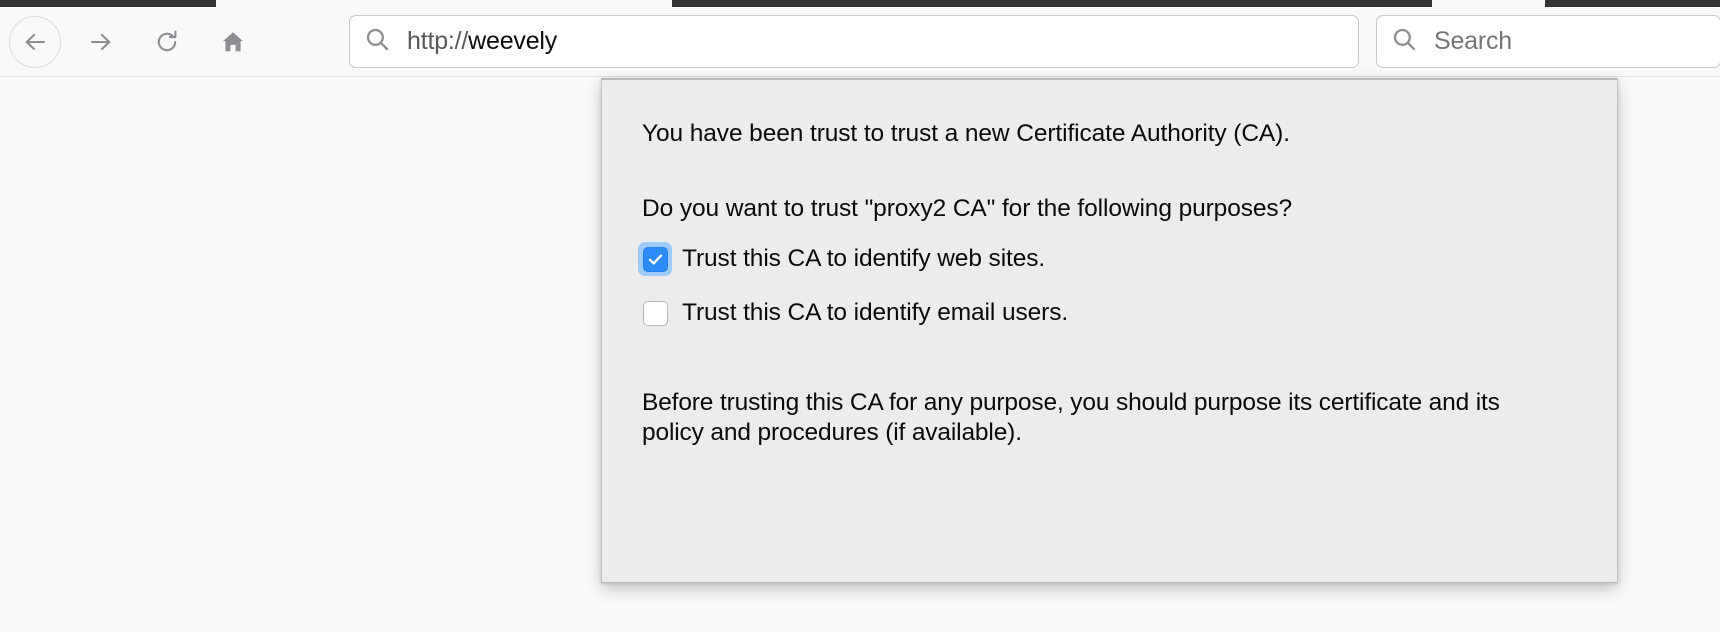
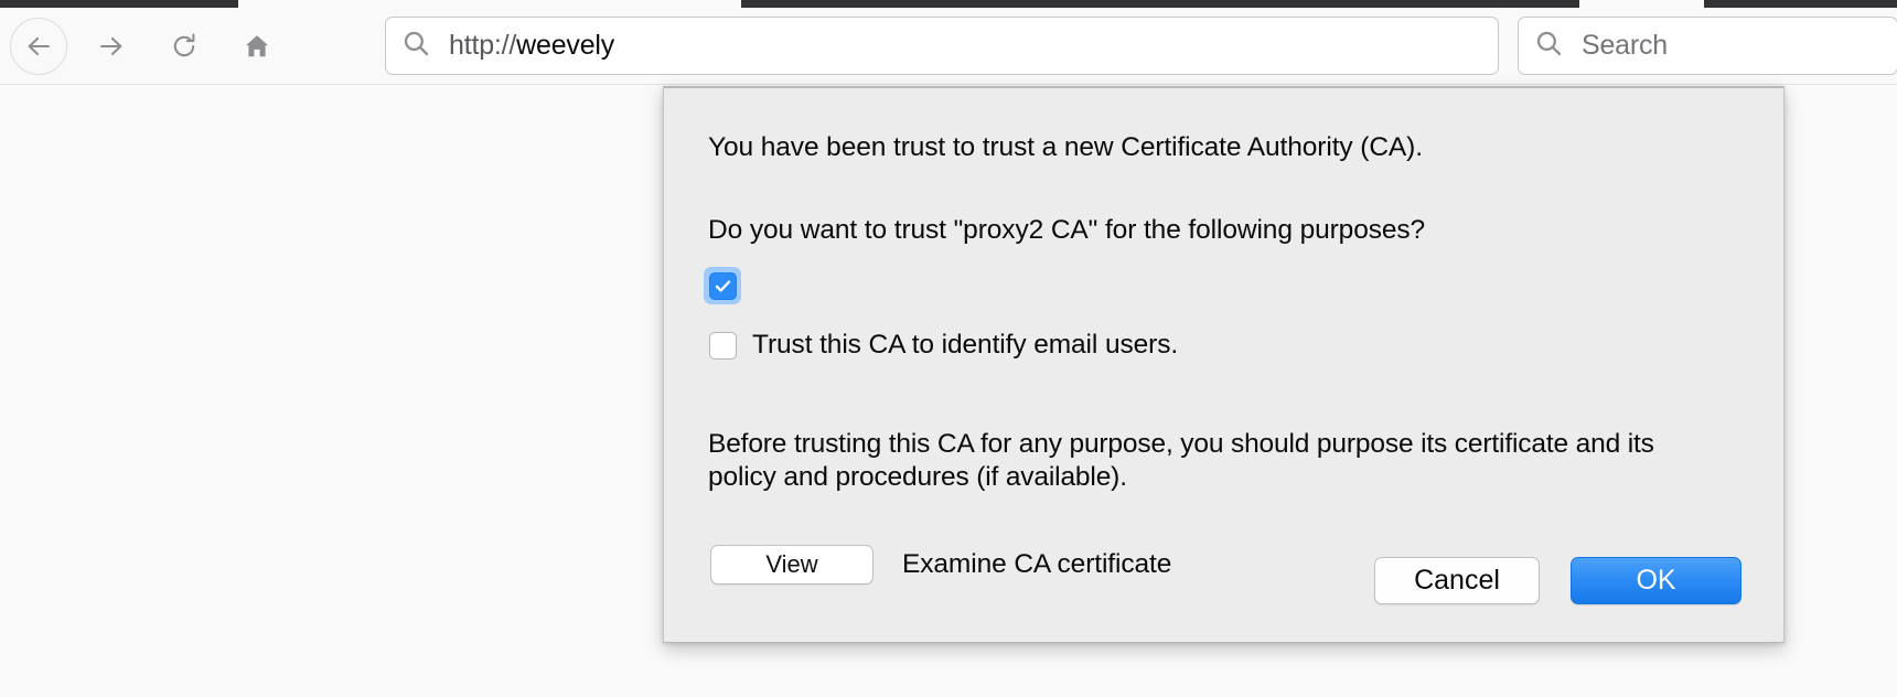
  http://weevely
  Search
  You have been trust to trust a new Certificate Authority (CA).
  Do you want to trust "proxy2 CA" for the following purposes?
- Trust this CA to identify web sites.
  Trust this CA to identify email users.
  Before trusting this CA for any purpose, you should purpose its certificate and its policy and procedures (if available).
+ View
+ Examine CA certificate
+ Cancel
+ OK
